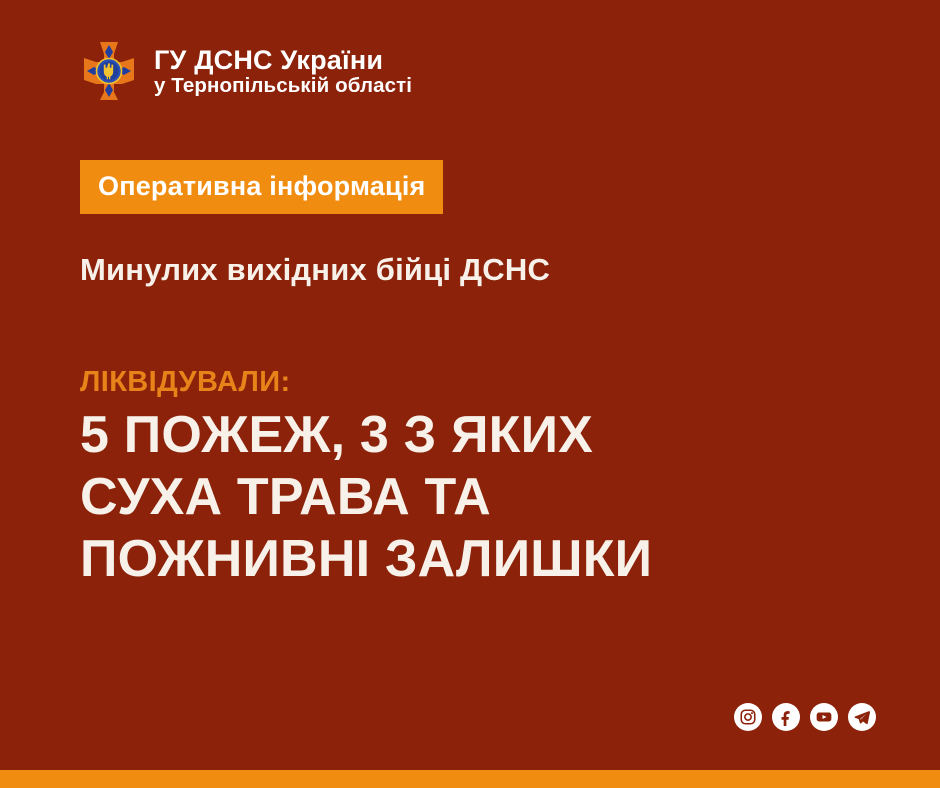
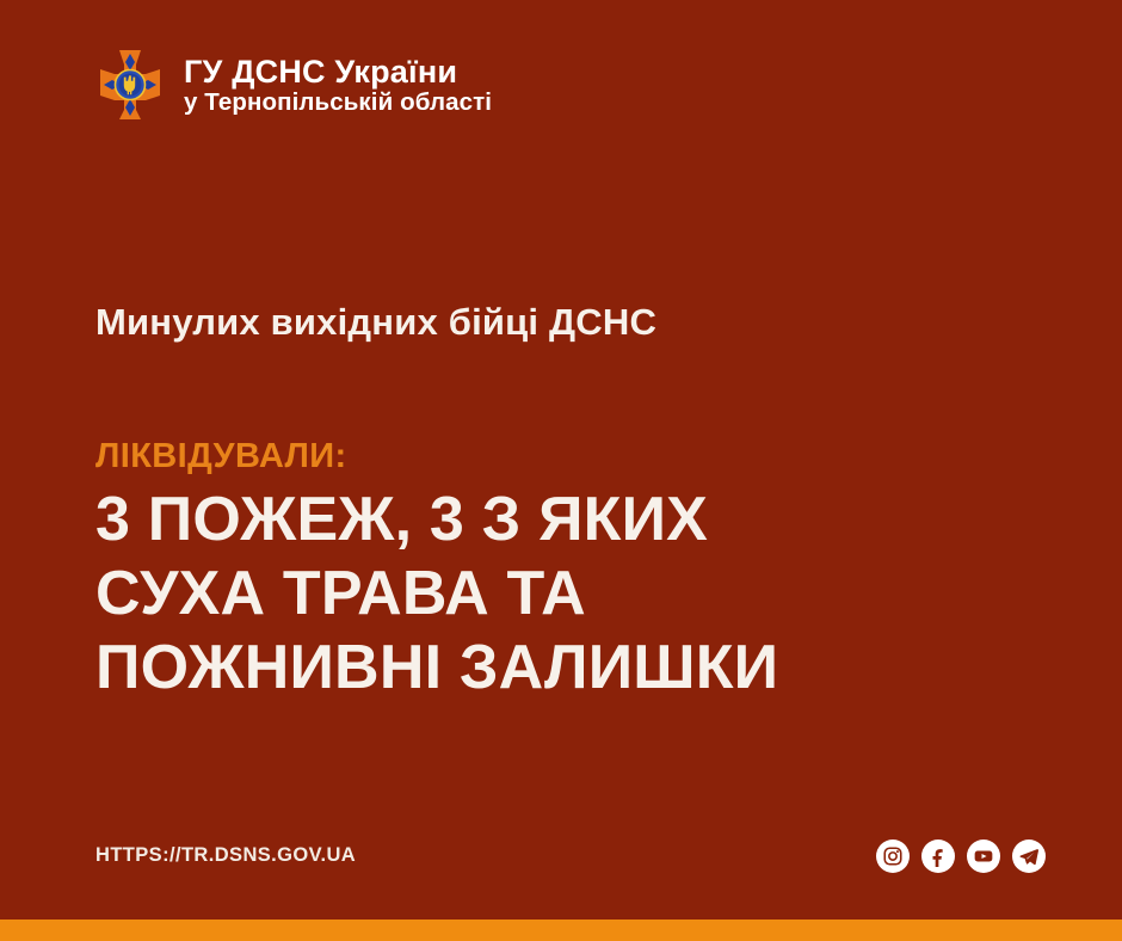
  ГУ ДСНС України
  у Тернопільській області
- Оперативна інформація
  Минулих вихідних бійці ДСНС
  ЛІКВІДУВАЛИ:
- 5 ПОЖЕЖ, 3 З ЯКИХ
+ 3 ПОЖЕЖ, 3 З ЯКИХ
  СУХА ТРАВА ТА
  ПОЖНИВНІ ЗАЛИШКИ
+ HTTPS://TR.DSNS.GOV.UA
